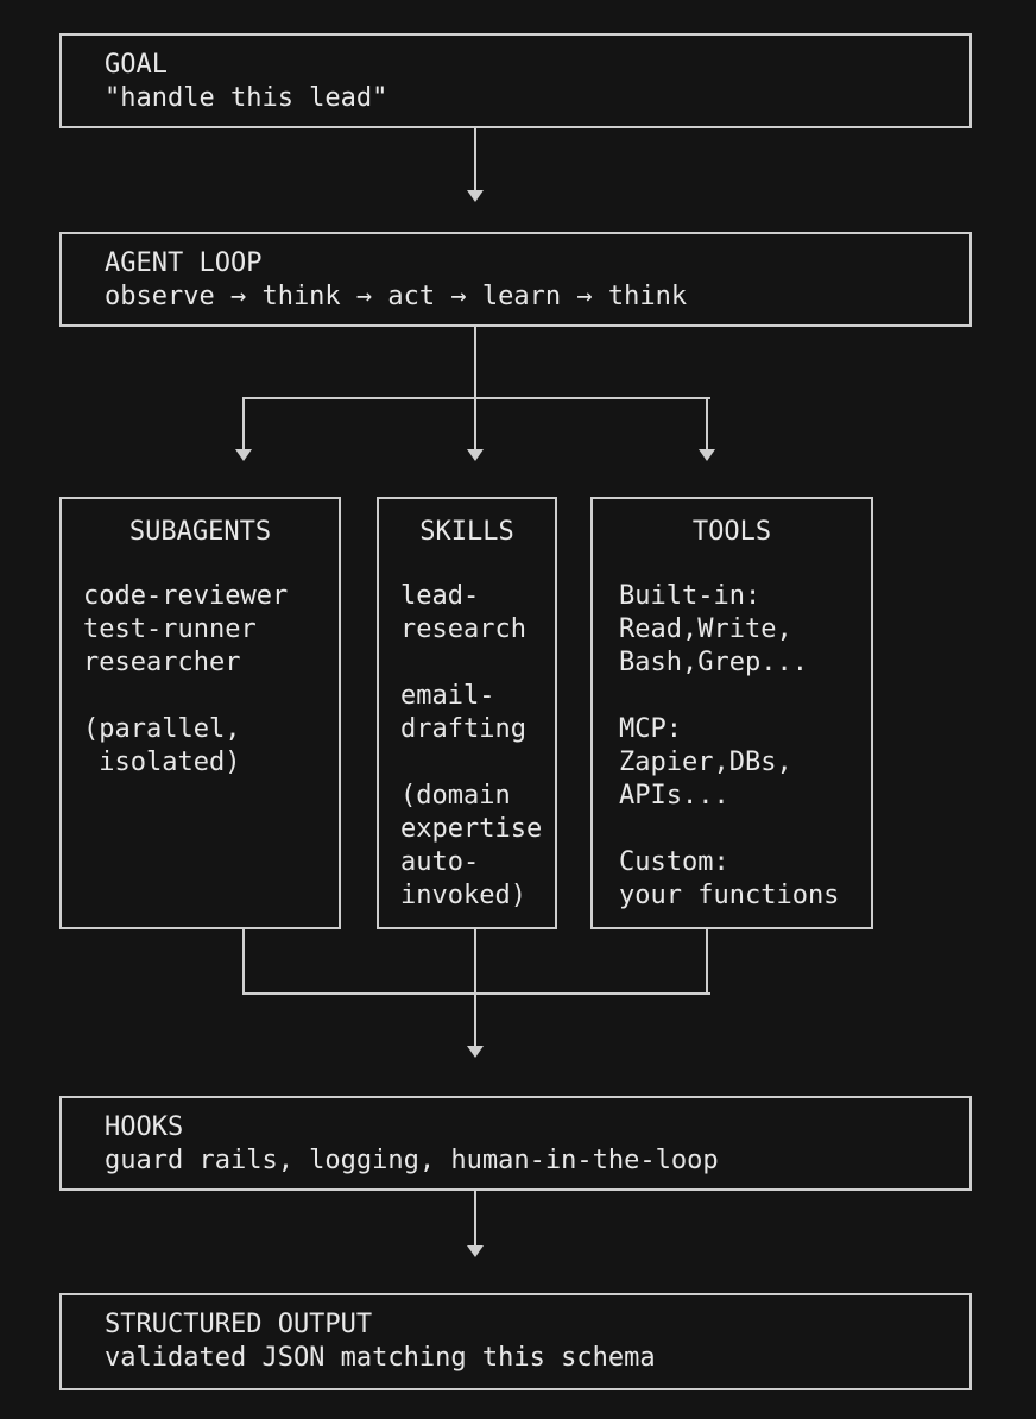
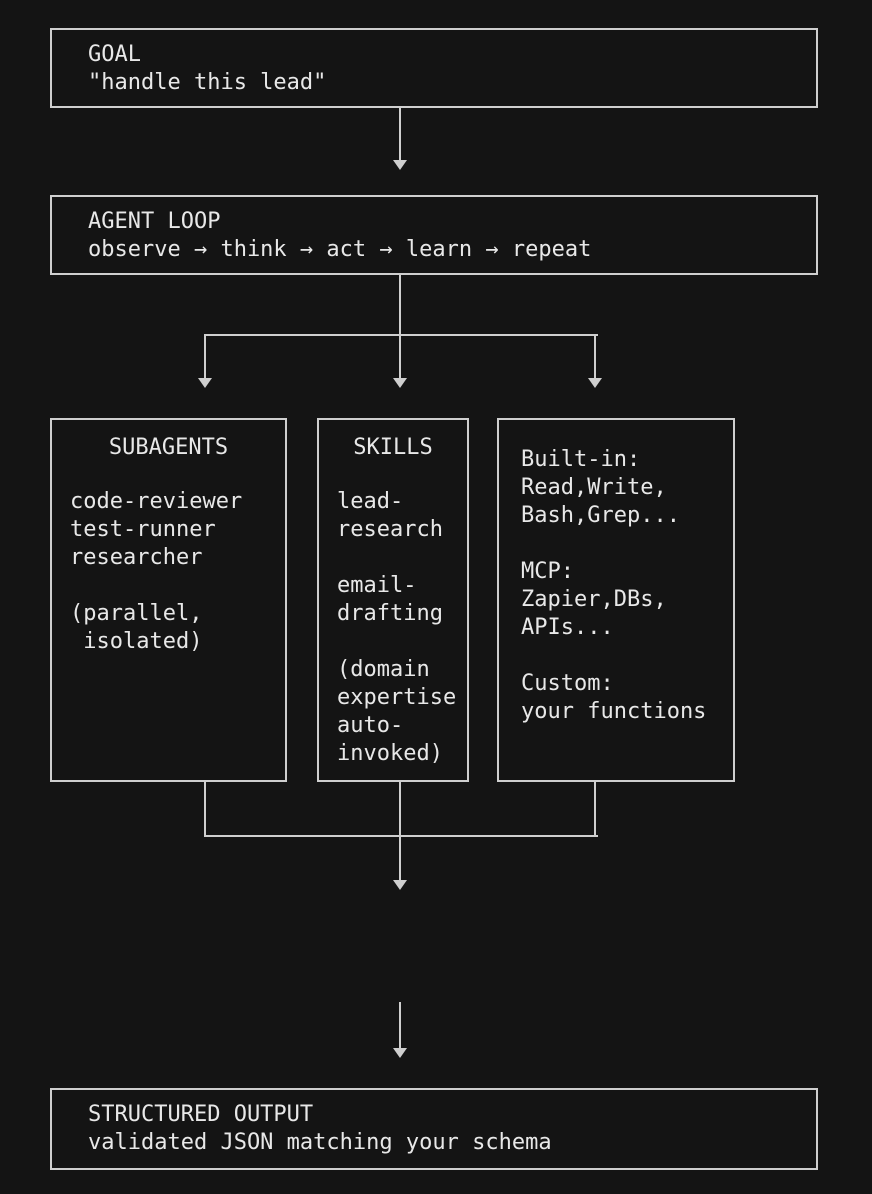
  GOAL
  "handle this lead"
  AGENT LOOP
- observe → think → act → learn → think
+ observe → think → act → learn → repeat
  SUBAGENTS
  code-reviewer
  test-runner
  researcher
  (parallel,
  isolated)
  SKILLS
  lead-
  research
  email-
  drafting
  (domain
  expertise
  auto-
  invoked)
- TOOLS
  Built-in:
  Read,Write,
  Bash,Grep...
  MCP:
  Zapier,DBs,
  APIs...
  Custom:
  your functions
- HOOKS
- guard rails, logging, human-in-the-loop
  STRUCTURED OUTPUT
- validated JSON matching this schema
+ validated JSON matching your schema
